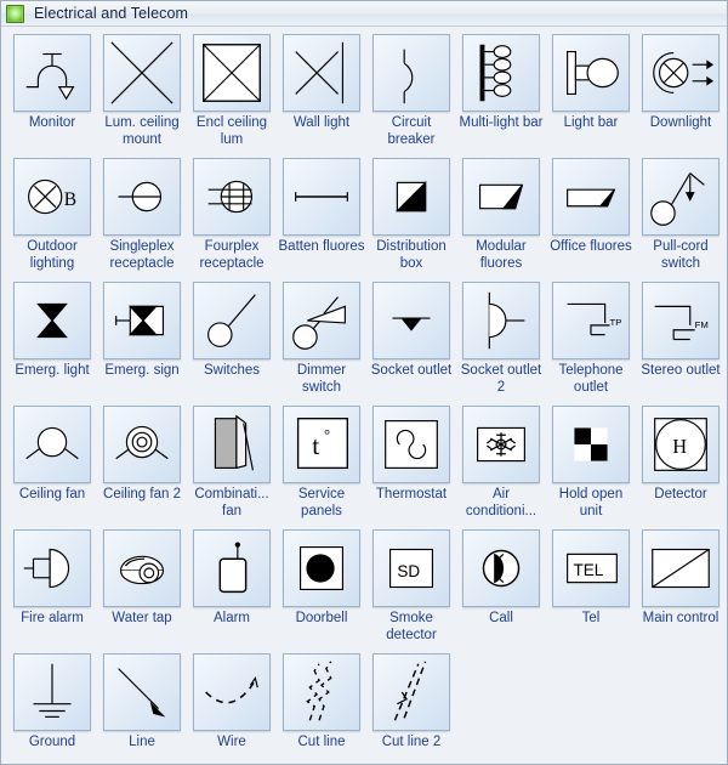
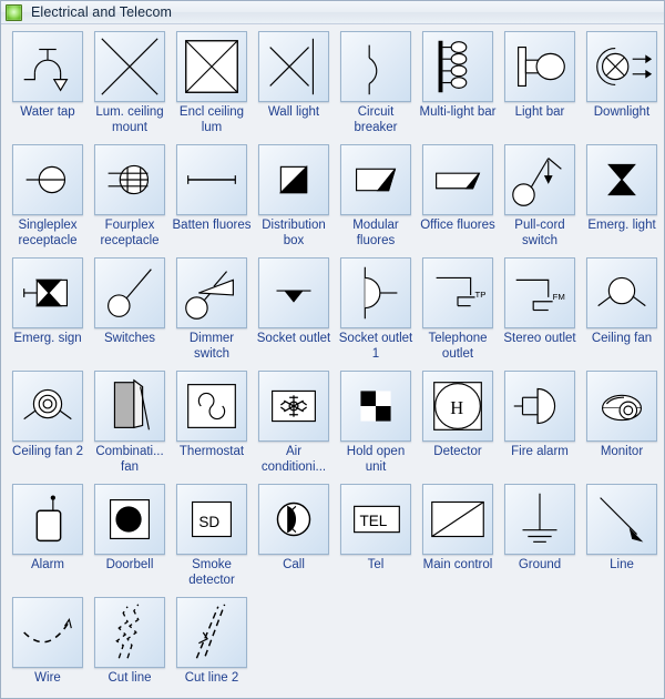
  Electrical and Telecom
- Monitor
+ Water tap
  Lum. ceiling mount
  Encl ceiling lum
  Wall light
  Circuit breaker
  Multi-light bar
  Light bar
  Downlight
- B
- Outdoor lighting
  Singleplex receptacle
  Fourplex receptacle
  Batten fluores
  Distribution box
  Modular fluores
  Office fluores
  Pull-cord switch
  Emerg. light
  Emerg. sign
  Switches
  Dimmer switch
  Socket outlet
- Socket outlet 2
+ Socket outlet 1
  TP
  Telephone outlet
  FM
  Stereo outlet
  Ceiling fan
  Ceiling fan 2
  Combinati... fan
- t
- °
- Service panels
  Thermostat
  Air conditioni...
  Hold open unit
  H
  Detector
  Fire alarm
- Water tap
+ Monitor
  Alarm
  Doorbell
  SD
  Smoke detector
  Call
  TEL
  Tel
  Main control
  Ground
  Line
  Wire
  Cut line
  Cut line 2
